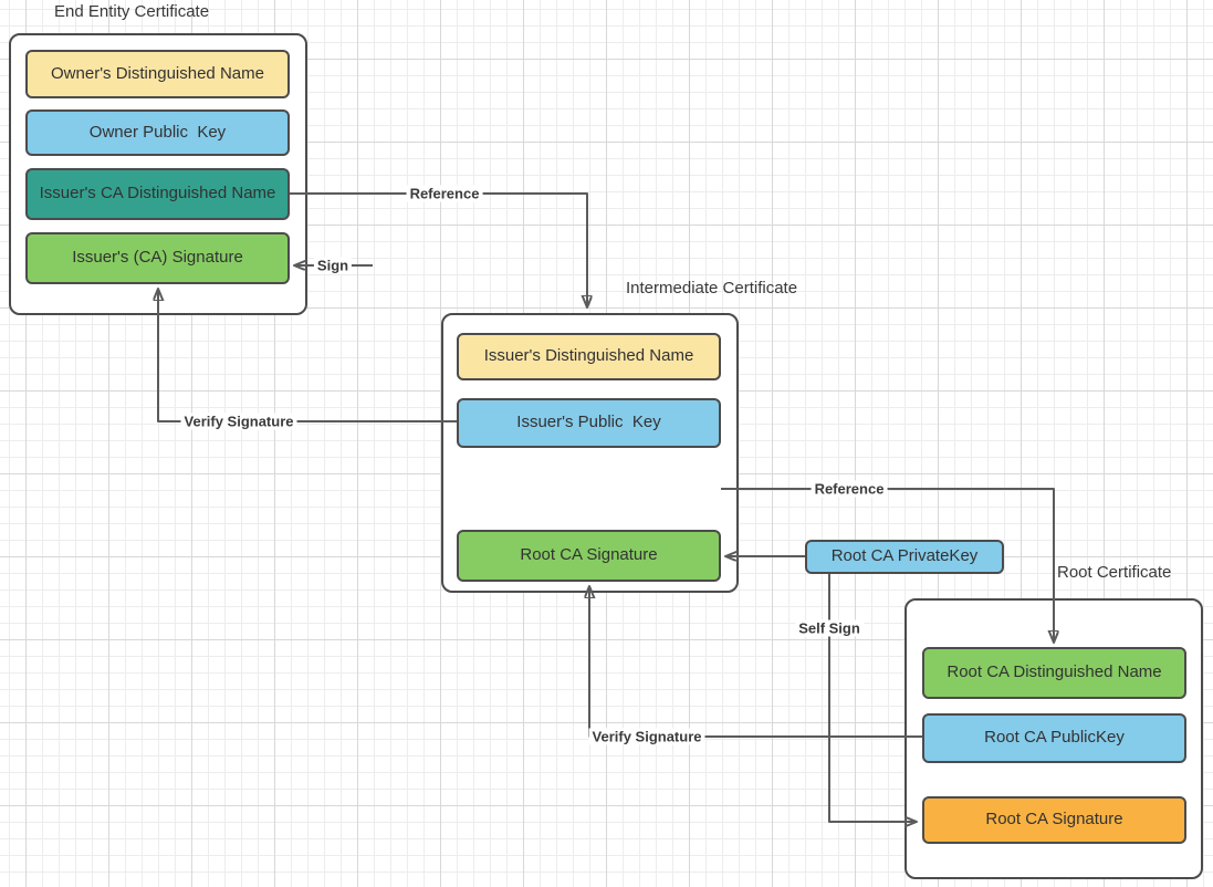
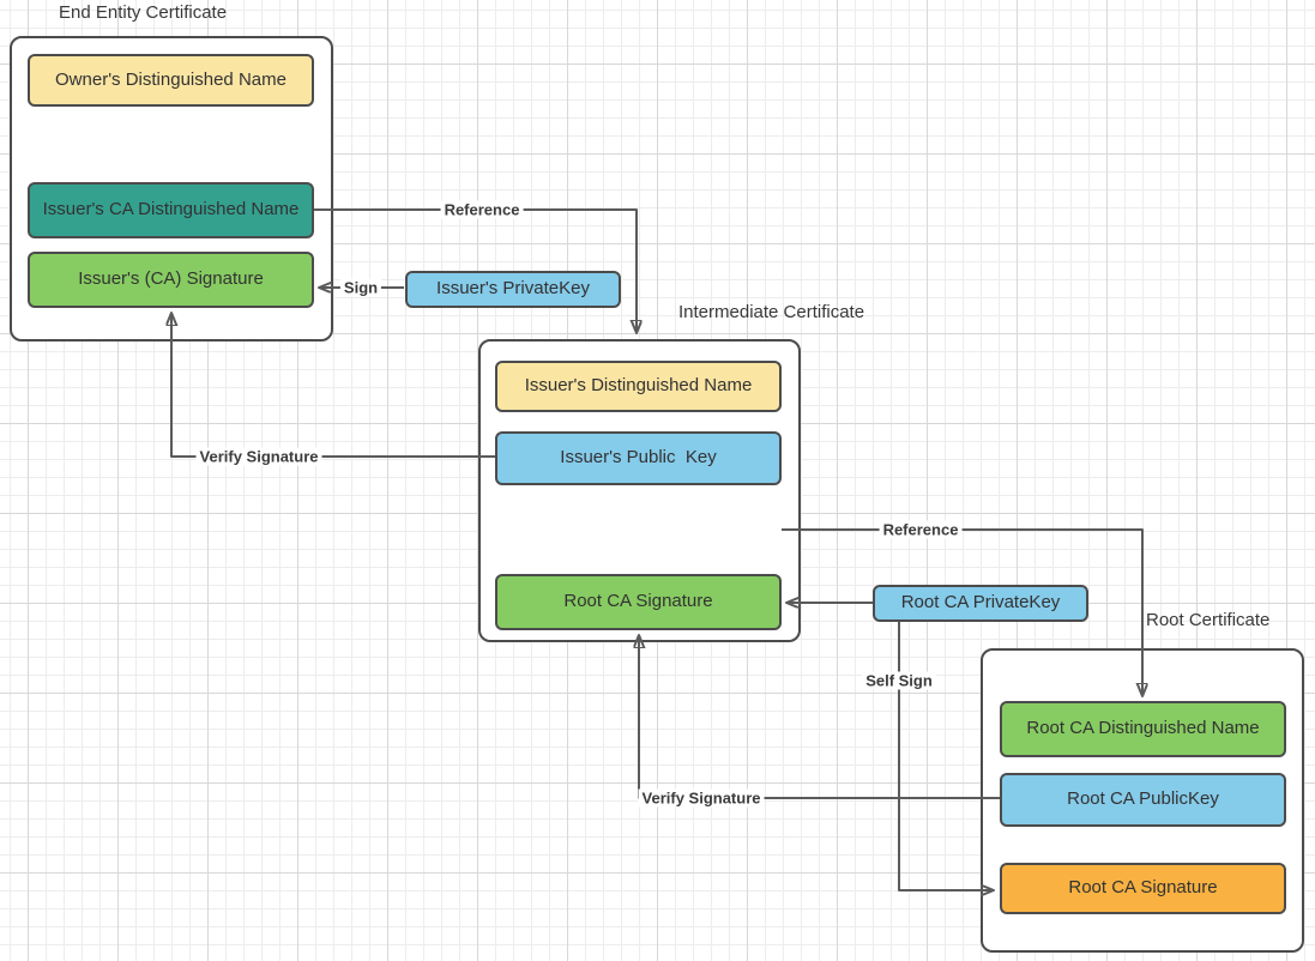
  End Entity Certificate
  Owner's Distinguished Name
- Owner Public Key
  Issuer's CA Distinguished Name
  Issuer's (CA) Signature
+ Issuer's PrivateKey
  Intermediate Certificate
  Issuer's Distinguished Name
  Issuer's Public Key
  Root CA Signature
  Root CA PrivateKey
  Root Certificate
  Root CA Distinguished Name
  Root CA PublicKey
  Root CA Signature
  Reference
  Sign
  Verify Signature
  Reference
  Self Sign
  Verify Signature
